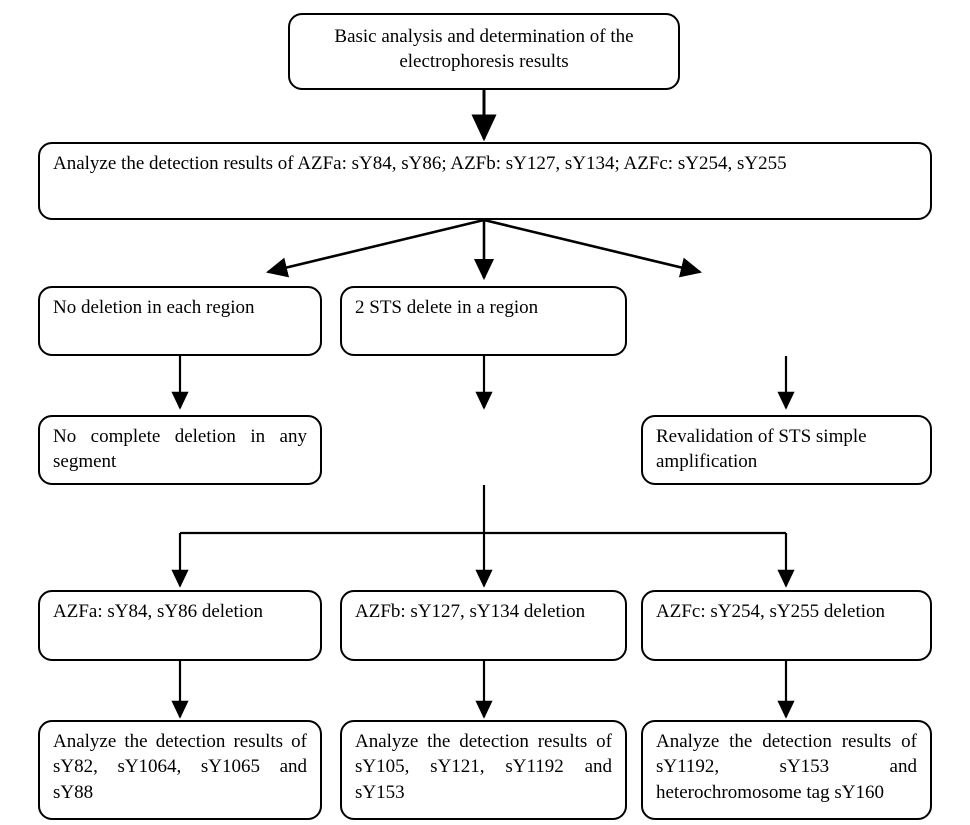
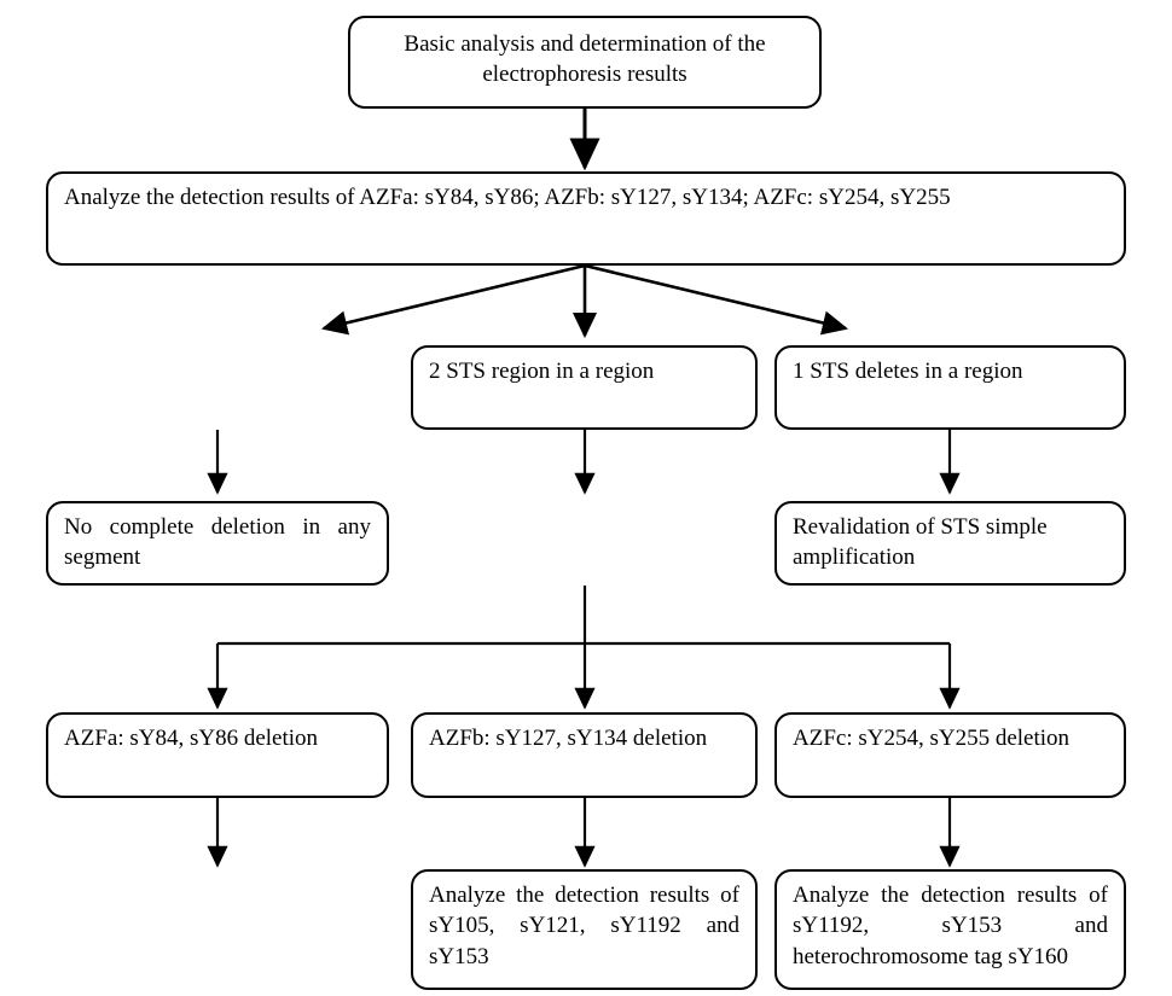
  Basic analysis and determination of the electrophoresis results
  Analyze the detection results of AZFa: sY84, sY86; AZFb: sY127, sY134; AZFc: sY254, sY255
- No deletion in each region
- 2 STS delete in a region
+ 2 STS region in a region
+ 1 STS deletes in a region
  No complete deletion in any segment
  Revalidation of STS simple amplification
  AZFa: sY84, sY86 deletion
  AZFb: sY127, sY134 deletion
  AZFc: sY254, sY255 deletion
- Analyze the detection results of sY82, sY1064, sY1065 and sY88
  Analyze the detection results of sY105, sY121, sY1192 and sY153
  Analyze the detection results of sY1192, sY153 and heterochromosome tag sY160
